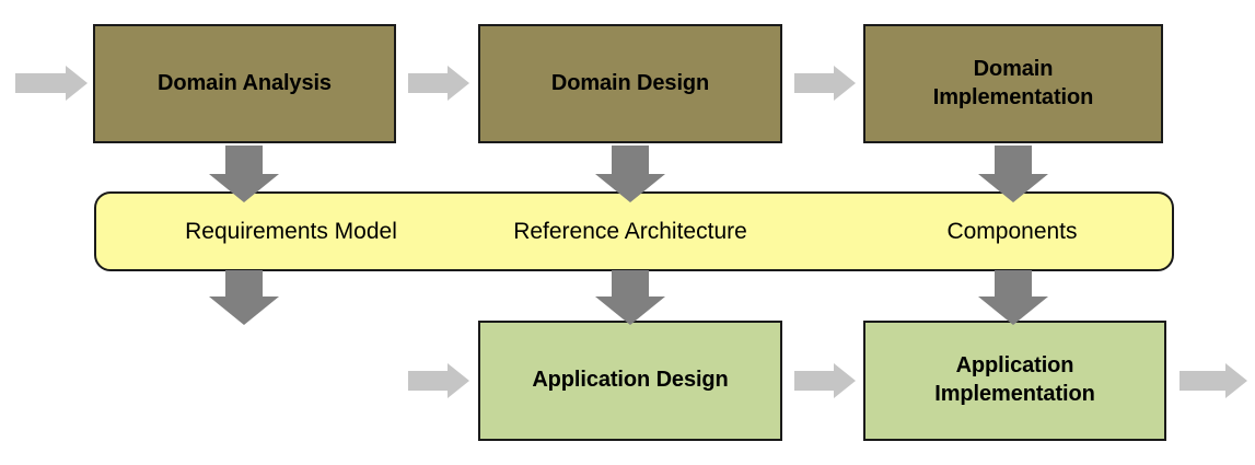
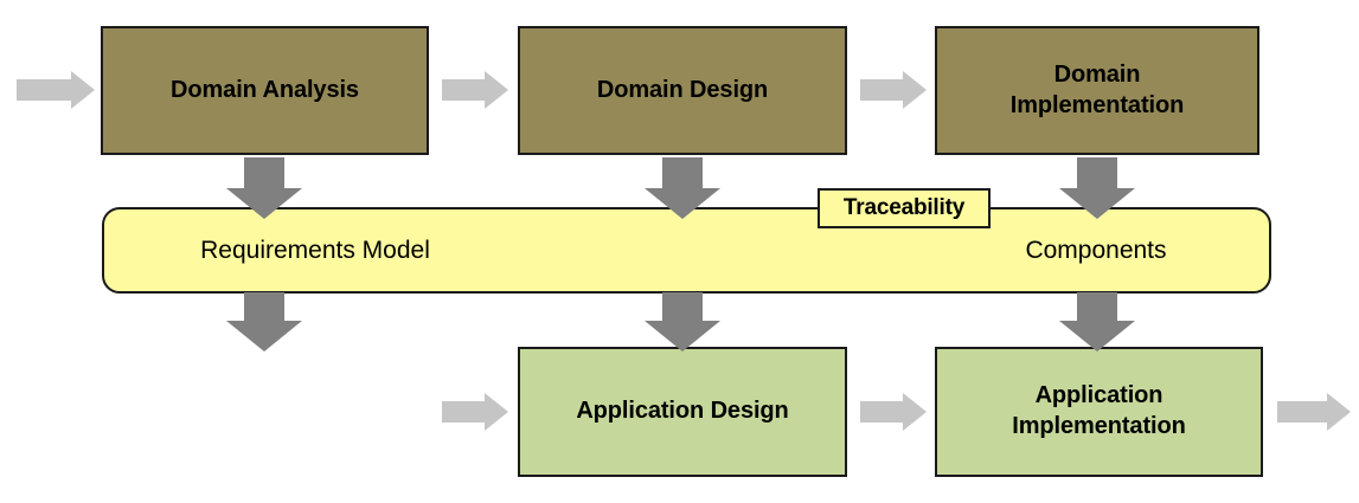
  Domain Analysis
  Domain Design
  Domain
  Implementation
  Requirements Model
- Reference Architecture
  Components
+ Traceability
  Application Design
  Application
  Implementation
